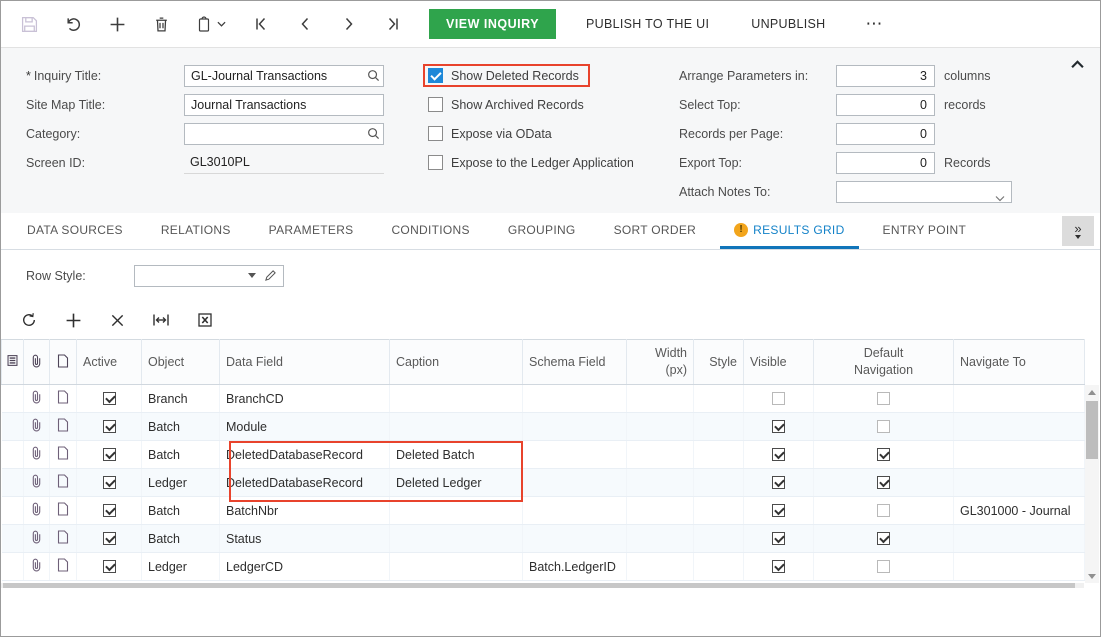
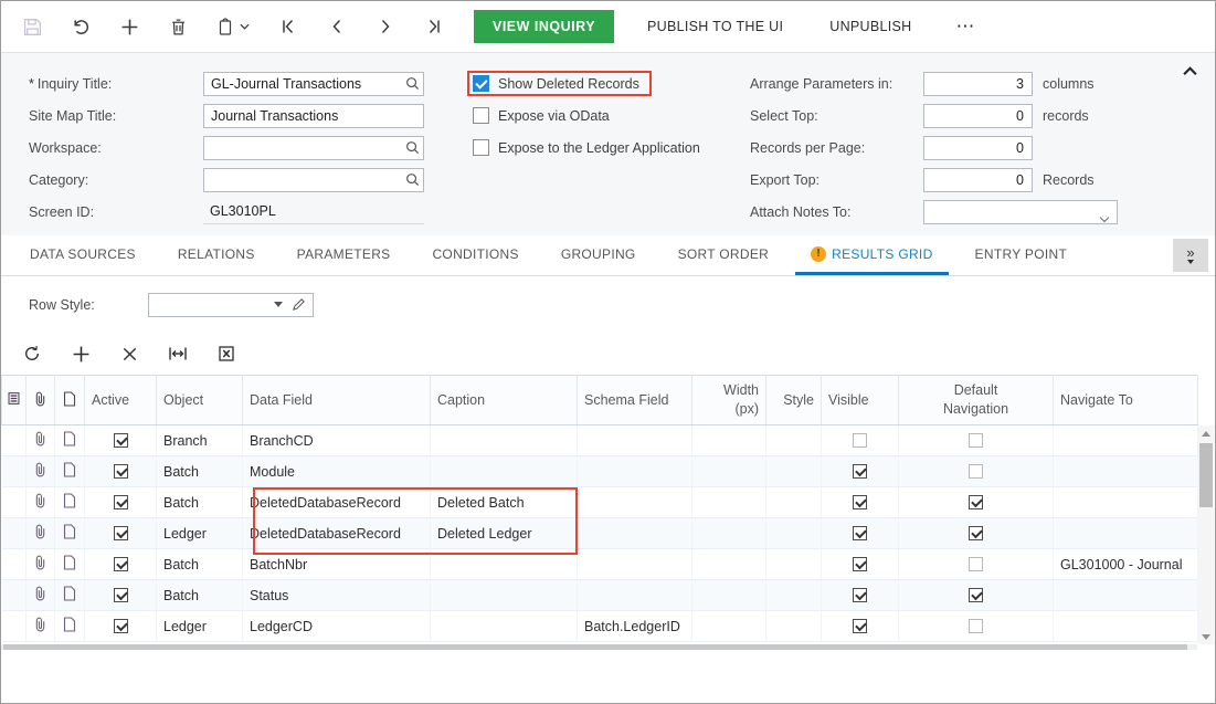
  VIEW INQUIRY
  PUBLISH TO THE UI
  UNPUBLISH
  ⋯
  * Inquiry Title:
  GL-Journal Transactions
  Site Map Title:
  Journal Transactions
+ Workspace:
  Category:
  Screen ID:
  GL3010PL
  Show Deleted Records
- Show Archived Records
  Expose via OData
  Expose to the Ledger Application
  Arrange Parameters in:
  3
  columns
  Select Top:
  0
  records
  Records per Page:
  0
  Export Top:
  0
  Records
  Attach Notes To:
  DATA SOURCES
  RELATIONS
  PARAMETERS
  CONDITIONS
  GROUPING
  SORT ORDER
  !
  RESULTS GRID
  ENTRY POINT
  »
  Row Style:
  			Active	Object	Data Field	Caption	Schema Field	Width (px)	Style	Visible	Default Navigation	Navigate To
  				Branch	BranchCD
  				Batch	Module
  				Batch	DeletedDatabaseRecord	Deleted Batch
  				Ledger	DeletedDatabaseRecord	Deleted Ledger
  				Batch	BatchNbr							GL301000 - Journal
  				Batch	Status
  				Ledger	LedgerCD		Batch.LedgerID
